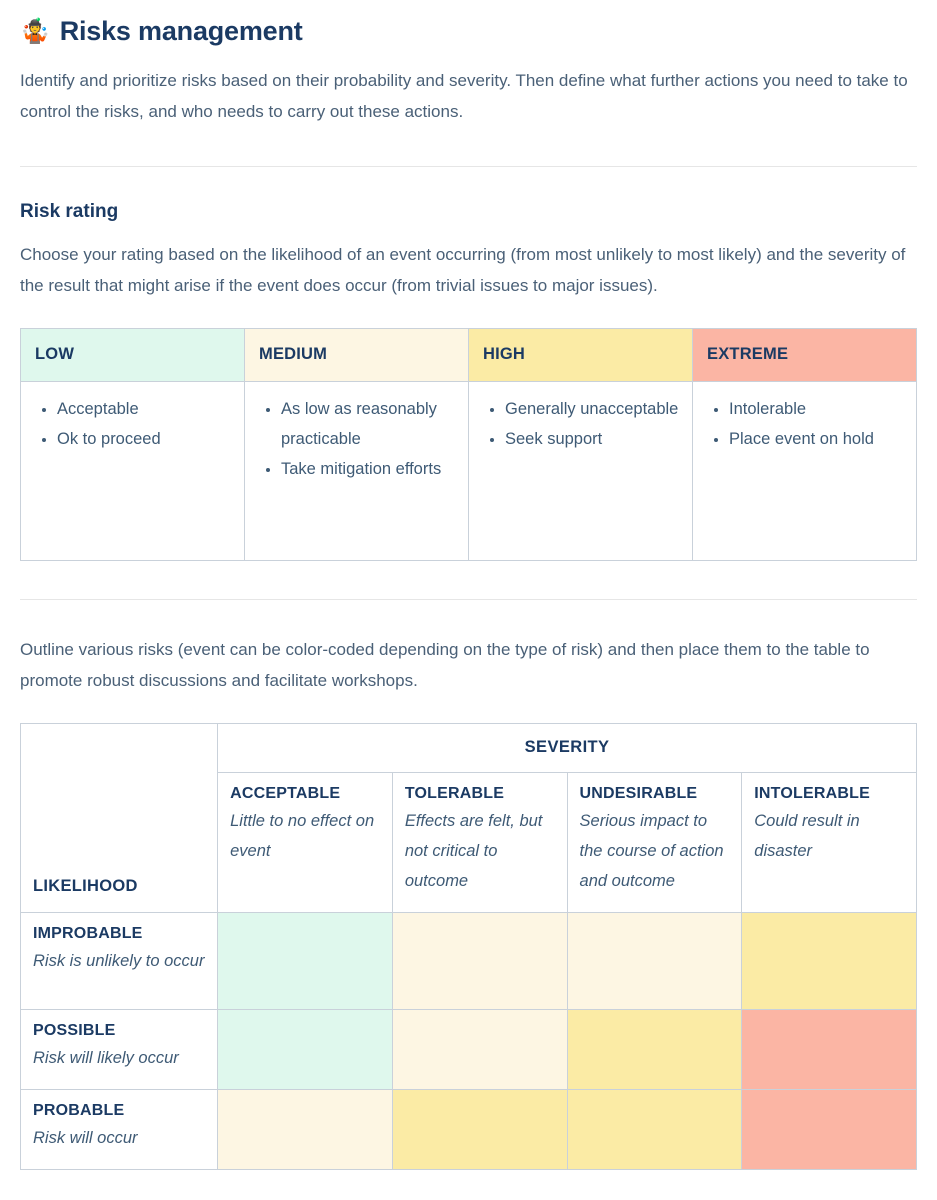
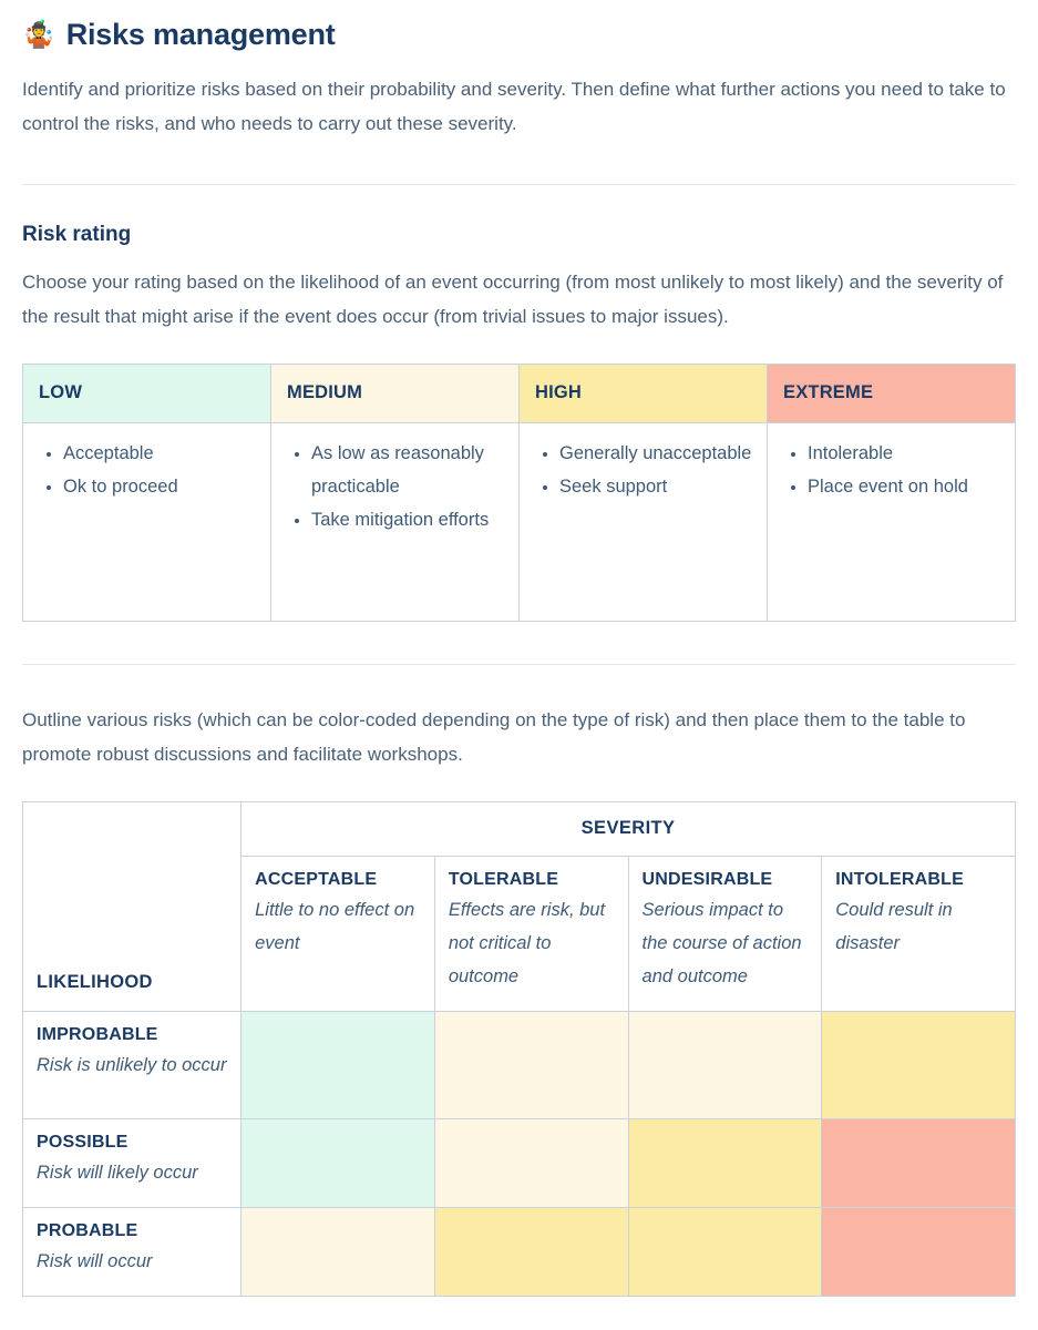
  🤹
  Risks management
- Identify and prioritize risks based on their probability and severity. Then define what further actions you need to take to control the risks, and who needs to carry out these actions.
+ Identify and prioritize risks based on their probability and severity. Then define what further actions you need to take to control the risks, and who needs to carry out these severity.
  Risk rating
  Choose your rating based on the likelihood of an event occurring (from most unlikely to most likely) and the severity of the result that might arise if the event does occur (from trivial issues to major issues).
  LOW	MEDIUM	HIGH	EXTREME
  Acceptable Ok to proceed	As low as reasonably practicable Take mitigation efforts	Generally unacceptable Seek support	Intolerable Place event on hold
- Outline various risks (event can be color-coded depending on the type of risk) and then place them to the table to promote robust discussions and facilitate workshops.
+ Outline various risks (which can be color-coded depending on the type of risk) and then place them to the table to promote robust discussions and facilitate workshops.
  LIKELIHOOD	SEVERITY
- ACCEPTABLE Little to no effect on event	TOLERABLE Effects are felt, but not critical to outcome	UNDESIRABLE Serious impact to the course of action and outcome	INTOLERABLE Could result in disaster
+ ACCEPTABLE Little to no effect on event	TOLERABLE Effects are risk, but not critical to outcome	UNDESIRABLE Serious impact to the course of action and outcome	INTOLERABLE Could result in disaster
  IMPROBABLE Risk is unlikely to occur
  POSSIBLE Risk will likely occur
  PROBABLE Risk will occur
